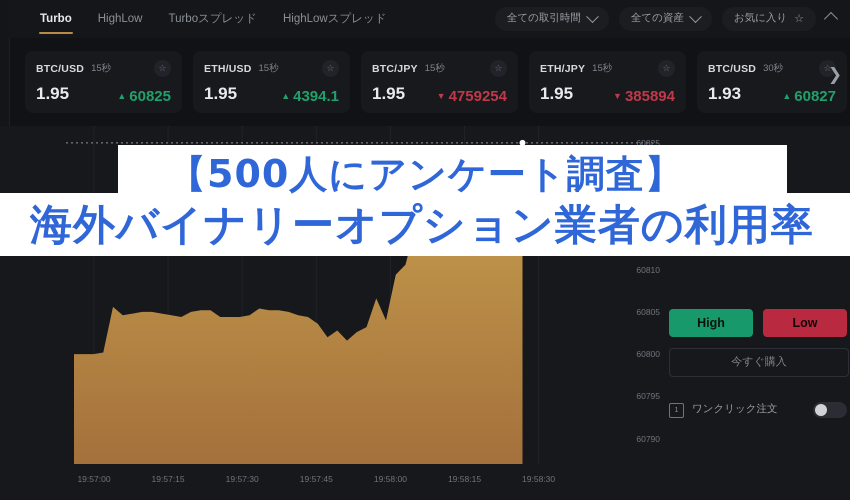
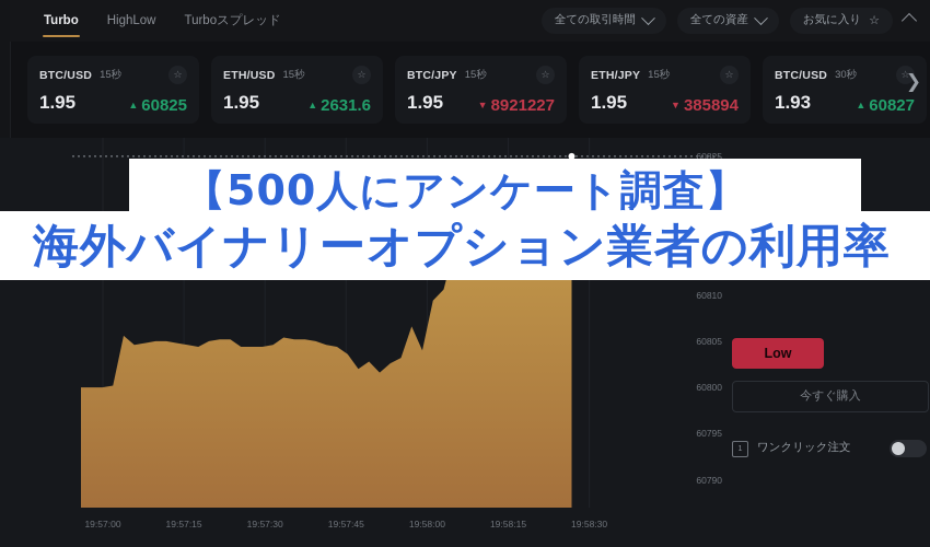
  Turbo
  HighLow
  Turboスプレッド
- HighLowスプレッド
  全ての取引時間
  全ての資産
  お気に入り
  ☆
  BTC/USD
  15秒
  ☆
  1.95
  ▲
  60825
  ETH/USD
  15秒
  ☆
  1.95
  ▲
- 4394.1
+ 2631.6
  BTC/JPY
  15秒
  ☆
  1.95
  ▼
- 4759254
+ 8921227
  ETH/JPY
  15秒
  ☆
  1.95
  ▼
  385894
  BTC/USD
  30秒
  ☆
  1.93
  ▲
  60827
  ❯
- High
  Low
  今すぐ購入
  ワンクリック注文
  60825
  60810
  60805
  60800
  60795
  60790
  19:57:00
  19:57:15
  19:57:30
  19:57:45
  19:58:00
  19:58:15
  19:58:30
  【500人にアンケート調査】
  海外バイナリーオプション業者の利用率
